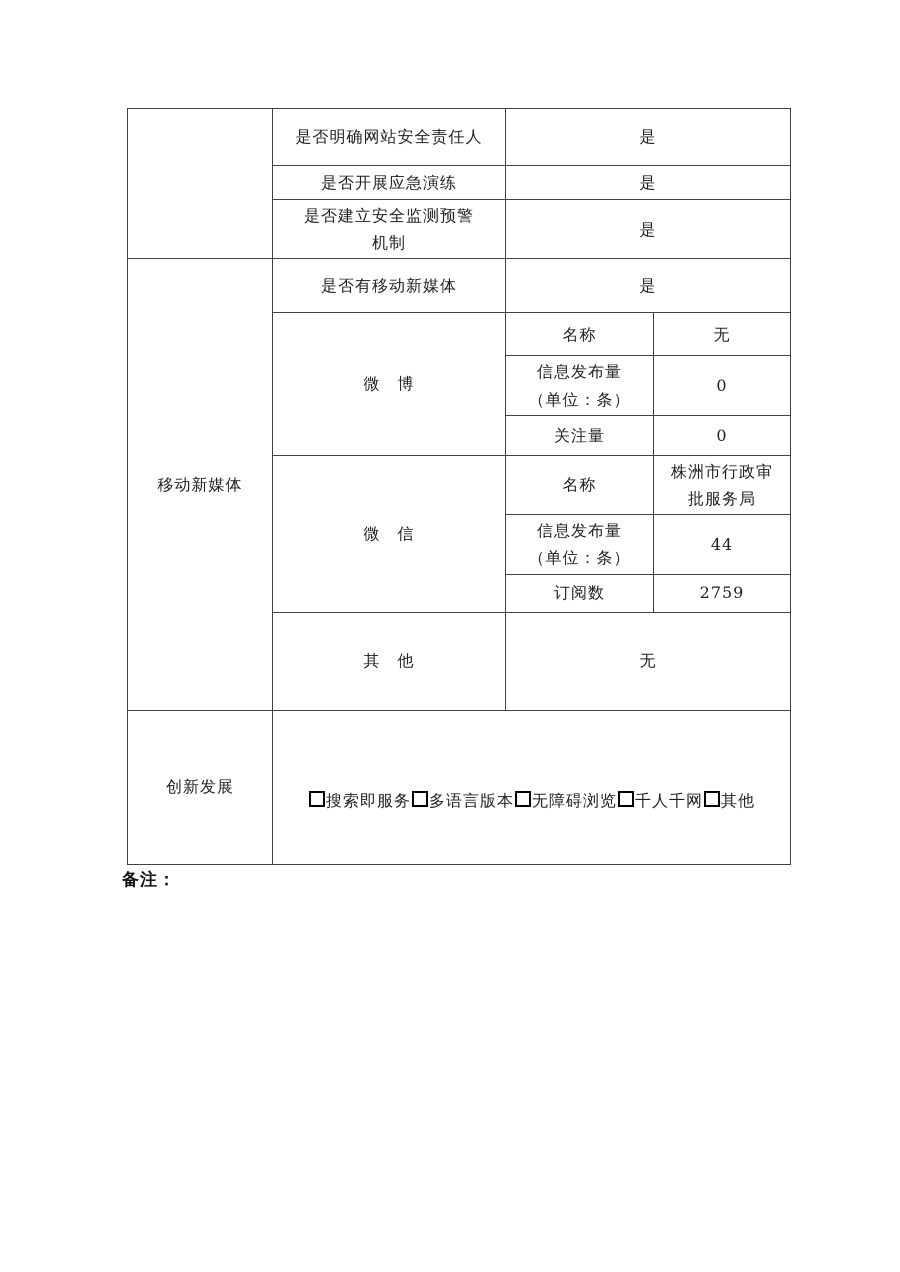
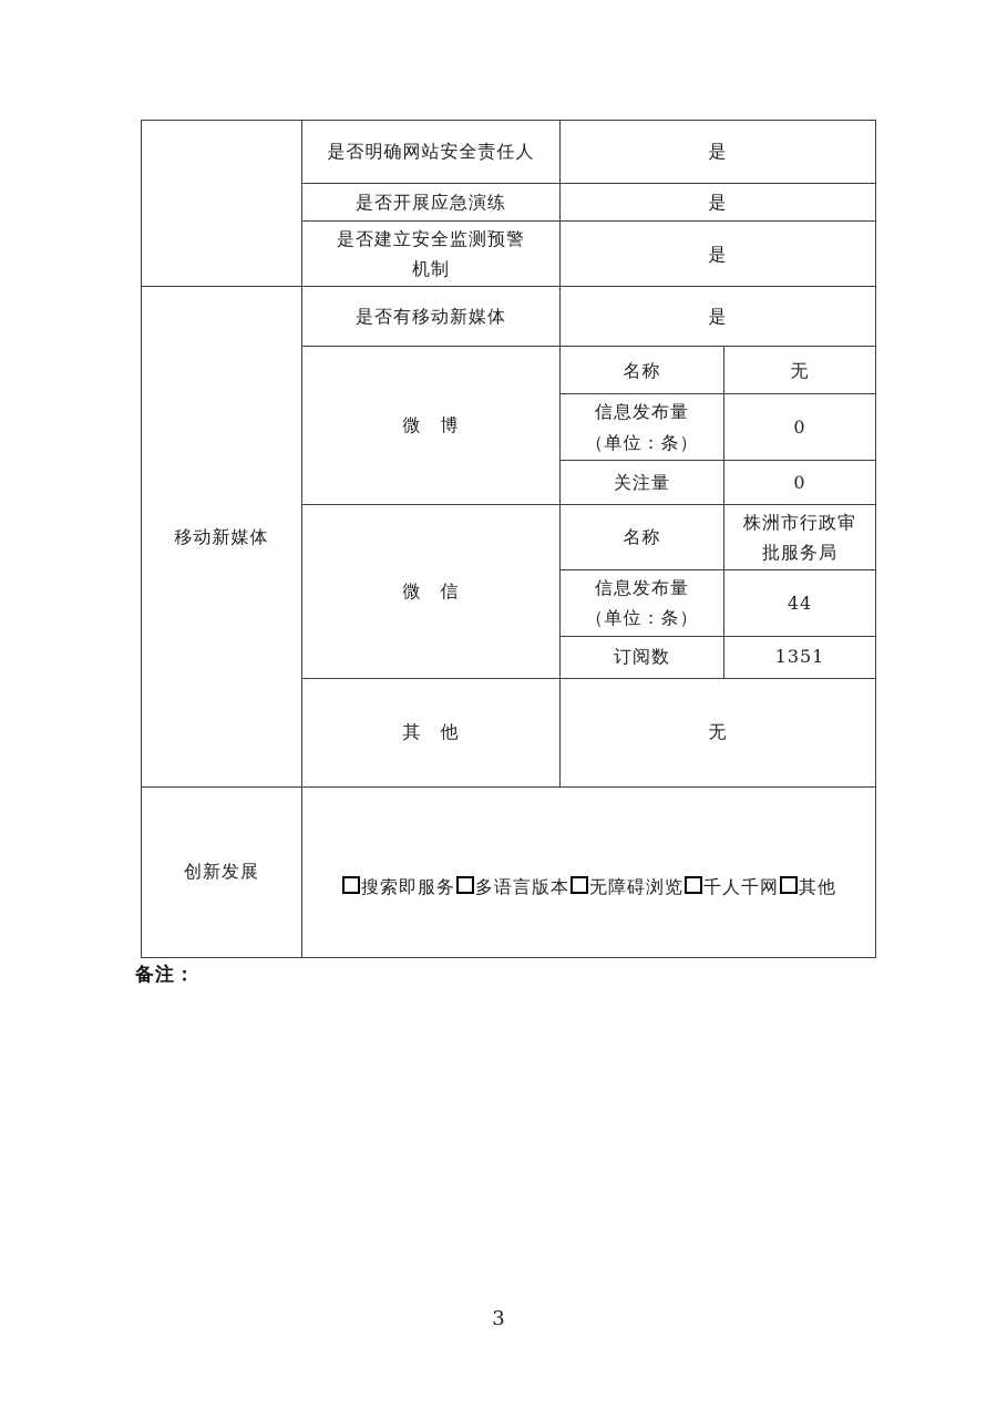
  	是否明确网站安全责任人	是
  是否开展应急演练	是
  是否建立安全监测预警 机制	是
  移动新媒体	是否有移动新媒体	是
  微 博	名称	无
  信息发布量 （单位：条）	0
  关注量	0
  微 信	名称	株洲市行政审 批服务局
  信息发布量 （单位：条）	44
- 订阅数	2759
+ 订阅数	1351
  其 他	无
  创新发展	搜索即服务 多语言版本 无障碍浏览 千人千网 其他
  备注：
+ 3
